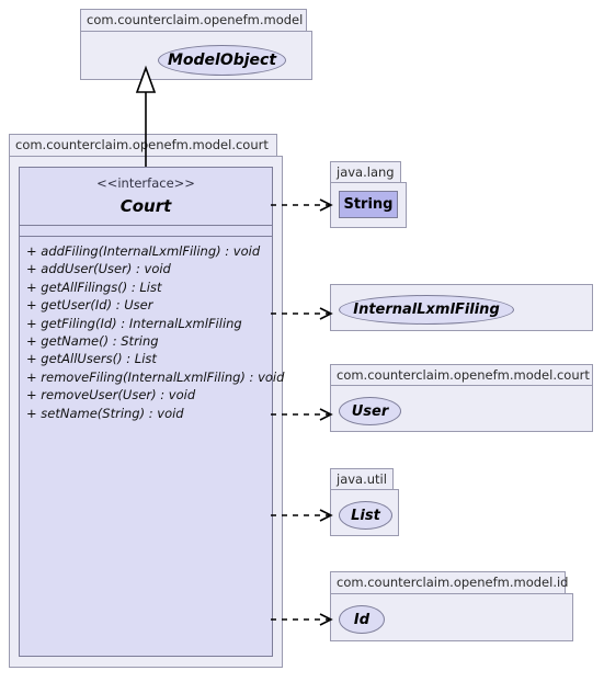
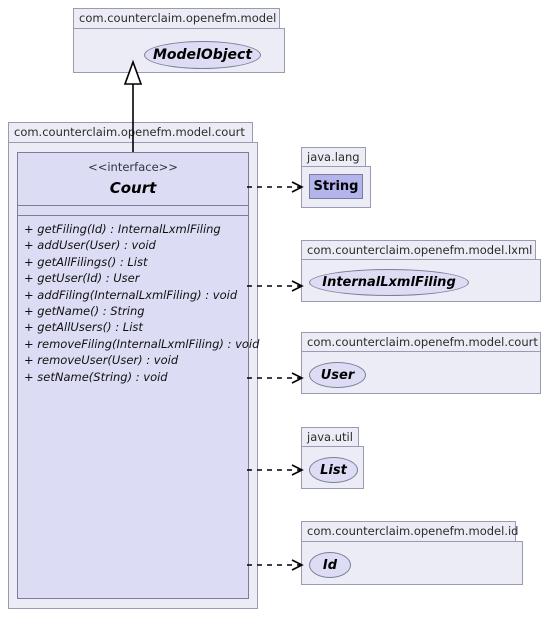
  com.counterclaim.openefm.model
  ModelObject
  com.counterclaim.openefm.model.court
  <<interface>>
  Court
- + addFiling(InternalLxmlFiling) : void
+ + getFiling(Id) : InternalLxmlFiling
  + addUser(User) : void
  + getAllFilings() : List
  + getUser(Id) : User
- + getFiling(Id) : InternalLxmlFiling
+ + addFiling(InternalLxmlFiling) : void
  + getName() : String
  + getAllUsers() : List
  + removeFiling(InternalLxmlFiling) : vo
  + removeUser(User) : void
  + setName(String) : void
  java.lang
  String
+ com.counterclaim.openefm.model.lxml
  InternalLxmlFiling
  com.counterclaim.openefm.model.court
  User
  java.util
  List
  com.counterclaim.openefm.model.id
  Id
